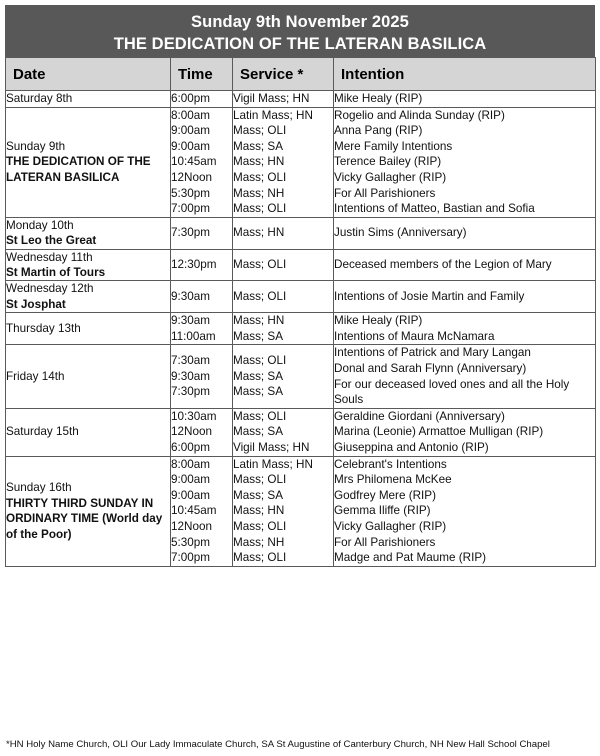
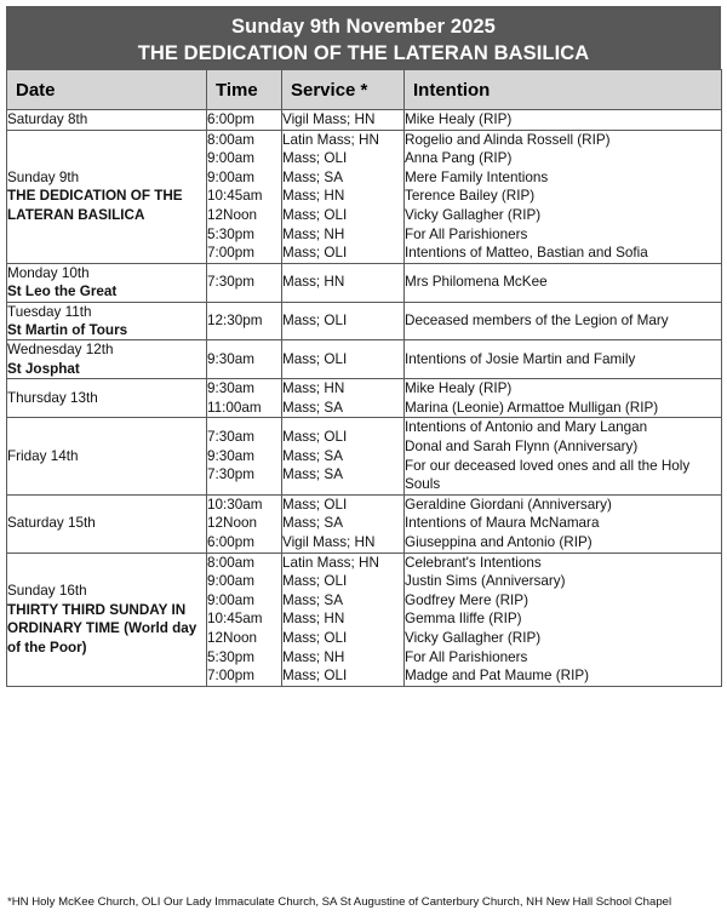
  Sunday 9th November 2025
  THE DEDICATION OF THE LATERAN BASILICA
  Date	Time	Service *	Intention
  Saturday 8th	6:00pm	Vigil Mass; HN	Mike Healy (RIP)
- Sunday 9thTHE DEDICATION OF THE LATERAN BASILICA	8:00am9:00am9:00am10:45am12Noon5:30pm7:00pm	Latin Mass; HNMass; OLIMass; SAMass; HNMass; OLIMass; NHMass; OLI	Rogelio and Alinda Sunday (RIP)Anna Pang (RIP)Mere Family IntentionsTerence Bailey (RIP)Vicky Gallagher (RIP)For All ParishionersIntentions of Matteo, Bastian and Sofia
+ Sunday 9thTHE DEDICATION OF THE LATERAN BASILICA	8:00am9:00am9:00am10:45am12Noon5:30pm7:00pm	Latin Mass; HNMass; OLIMass; SAMass; HNMass; OLIMass; NHMass; OLI	Rogelio and Alinda Rossell (RIP)Anna Pang (RIP)Mere Family IntentionsTerence Bailey (RIP)Vicky Gallagher (RIP)For All ParishionersIntentions of Matteo, Bastian and Sofia
- Monday 10thSt Leo the Great	7:30pm	Mass; HN	Justin Sims (Anniversary)
+ Monday 10thSt Leo the Great	7:30pm	Mass; HN	Mrs Philomena McKee
- Wednesday 11thSt Martin of Tours	12:30pm	Mass; OLI	Deceased members of the Legion of Mary
+ Tuesday 11thSt Martin of Tours	12:30pm	Mass; OLI	Deceased members of the Legion of Mary
  Wednesday 12thSt Josphat	9:30am	Mass; OLI	Intentions of Josie Martin and Family
- Thursday 13th	9:30am11:00am	Mass; HNMass; SA	Mike Healy (RIP)Intentions of Maura McNamara
+ Thursday 13th	9:30am11:00am	Mass; HNMass; SA	Mike Healy (RIP)Marina (Leonie) Armattoe Mulligan (RIP)
- Friday 14th	7:30am9:30am7:30pm	Mass; OLIMass; SAMass; SA	Intentions of Patrick and Mary LanganDonal and Sarah Flynn (Anniversary)For our deceased loved ones and all the Holy Souls
+ Friday 14th	7:30am9:30am7:30pm	Mass; OLIMass; SAMass; SA	Intentions of Antonio and Mary LanganDonal and Sarah Flynn (Anniversary)For our deceased loved ones and all the Holy Souls
- Saturday 15th	10:30am12Noon6:00pm	Mass; OLIMass; SAVigil Mass; HN	Geraldine Giordani (Anniversary)Marina (Leonie) Armattoe Mulligan (RIP)Giuseppina and Antonio (RIP)
+ Saturday 15th	10:30am12Noon6:00pm	Mass; OLIMass; SAVigil Mass; HN	Geraldine Giordani (Anniversary)Intentions of Maura McNamaraGiuseppina and Antonio (RIP)
- Sunday 16thTHIRTY THIRD SUNDAY IN ORDINARY TIME (World day of the Poor)	8:00am9:00am9:00am10:45am12Noon5:30pm7:00pm	Latin Mass; HNMass; OLIMass; SAMass; HNMass; OLIMass; NHMass; OLI	Celebrant's IntentionsMrs Philomena McKeeGodfrey Mere (RIP)Gemma Iliffe (RIP)Vicky Gallagher (RIP)For All ParishionersMadge and Pat Maume (RIP)
+ Sunday 16thTHIRTY THIRD SUNDAY IN ORDINARY TIME (World day of the Poor)	8:00am9:00am9:00am10:45am12Noon5:30pm7:00pm	Latin Mass; HNMass; OLIMass; SAMass; HNMass; OLIMass; NHMass; OLI	Celebrant's IntentionsJustin Sims (Anniversary)Godfrey Mere (RIP)Gemma Iliffe (RIP)Vicky Gallagher (RIP)For All ParishionersMadge and Pat Maume (RIP)
- *HN Holy Name Church, OLI Our Lady Immaculate Church, SA St Augustine of Canterbury Church, NH New Hall School Chapel
+ *HN Holy McKee Church, OLI Our Lady Immaculate Church, SA St Augustine of Canterbury Church, NH New Hall School Chapel
